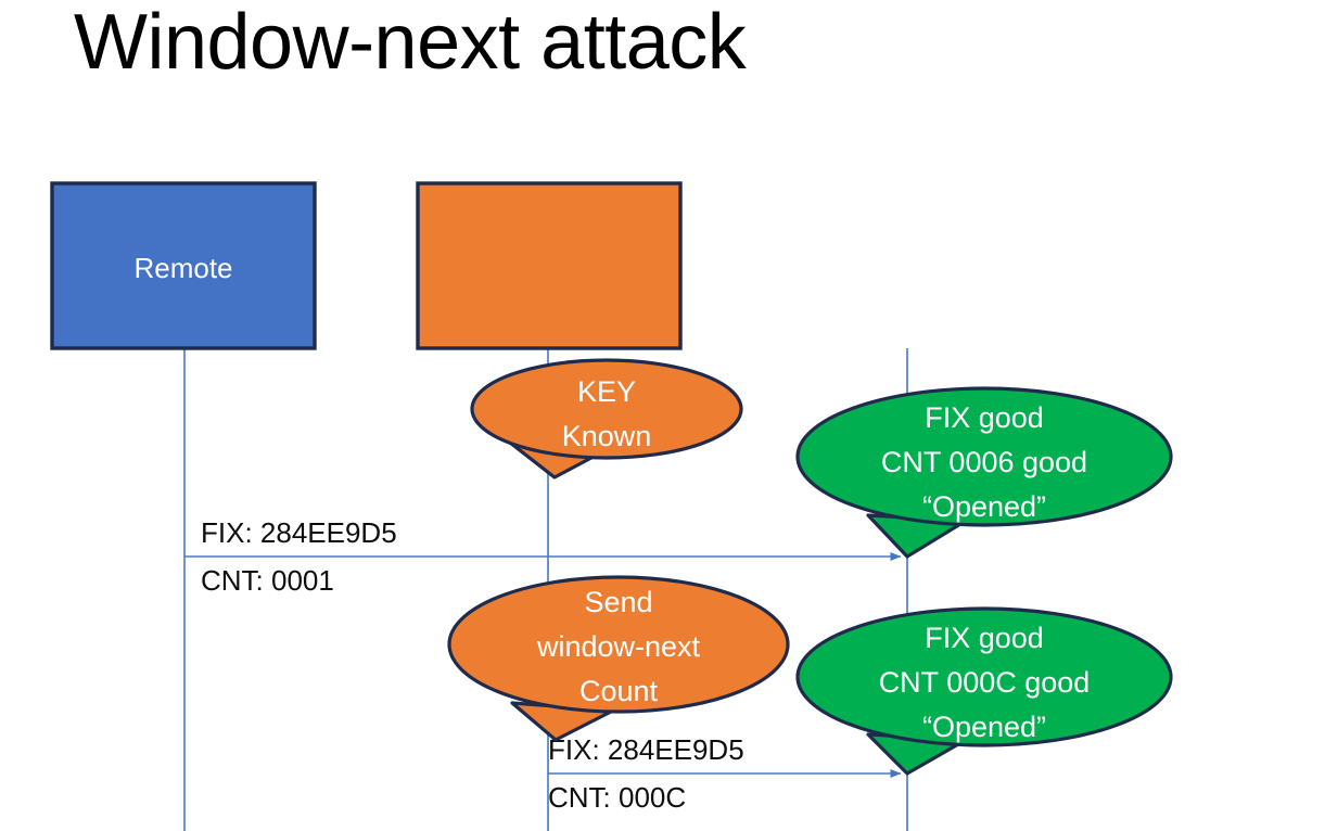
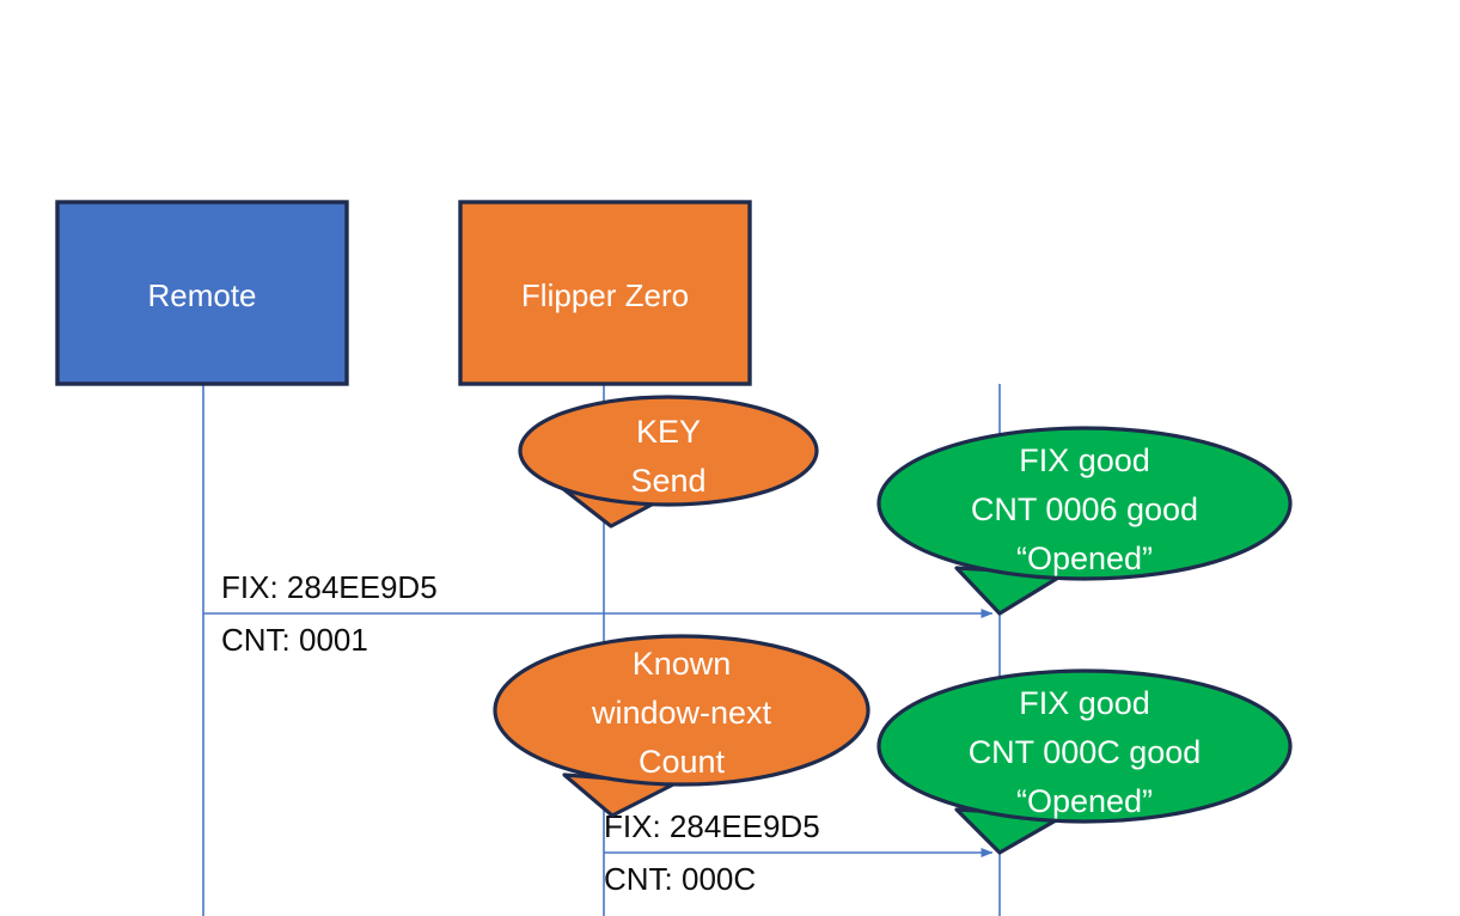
- Window-next attack
  FIX: 284EE9D5
  CNT: 0001
  FIX: 284EE9D5
  CNT: 000C
  Remote
+ Flipper Zero
  KEY
- Known
+ Send
  FIX good
  CNT 0006 good
  “Opened”
- Send
+ Known
  window-next
  Count
  FIX good
  CNT 000C good
  “Opened”
